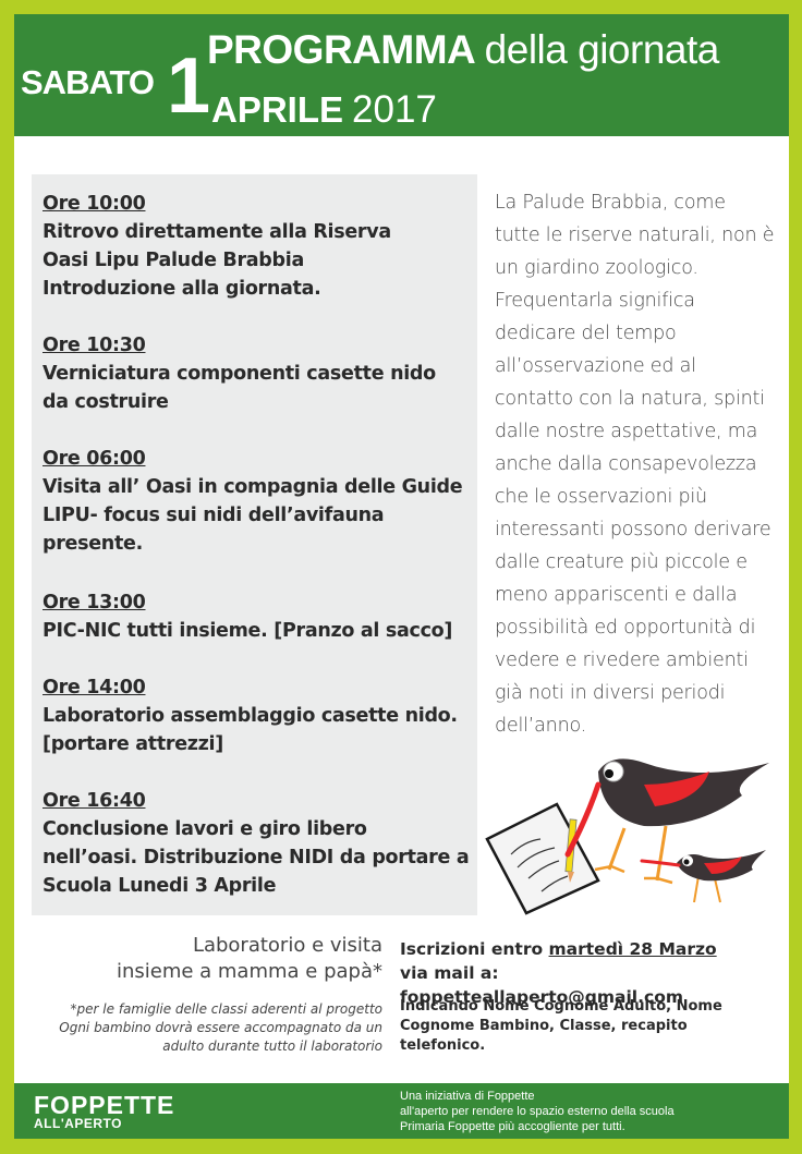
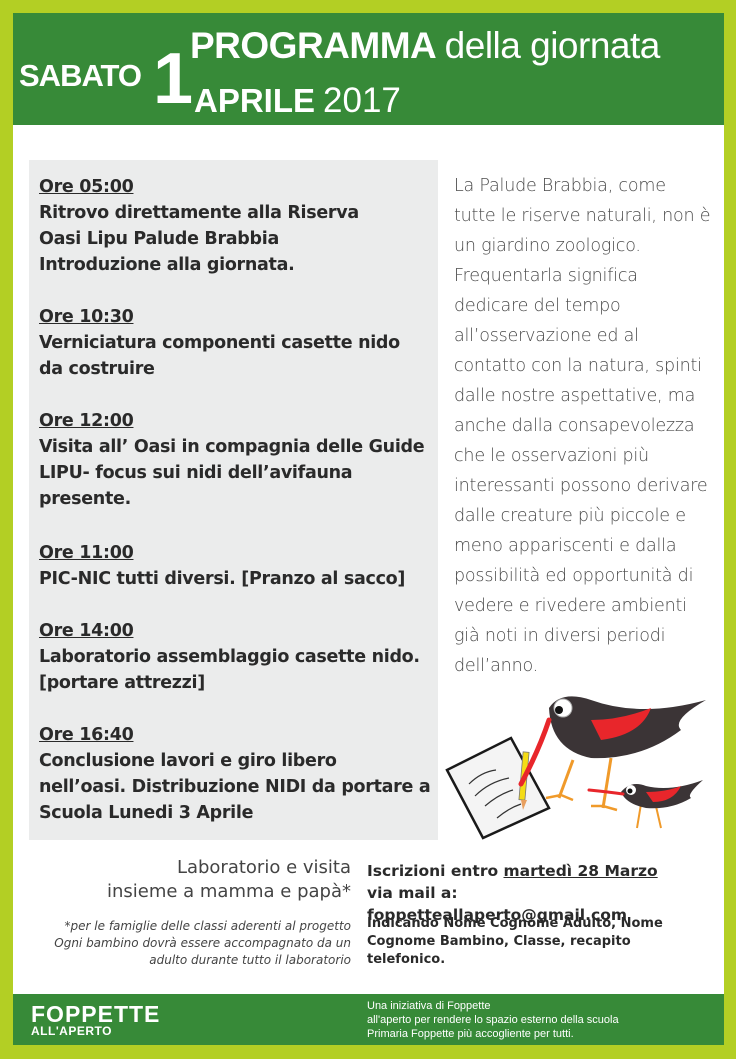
  SABATO
  1
  PROGRAMMA della giornata
  APRILE 2017
- Ore 10:00
+ Ore 05:00
  Ritrovo direttamente alla Riserva
  Oasi Lipu Palude Brabbia
  Introduzione alla giornata.
  Ore 10:30
  Verniciatura componenti casette nido
  da costruire
- Ore 06:00
+ Ore 12:00
  Visita all’ Oasi in compagnia delle Guide
  LIPU- focus sui nidi dell’avifauna
  presente.
- Ore 13:00
+ Ore 11:00
- PIC-NIC tutti insieme. [Pranzo al sacco]
+ PIC-NIC tutti diversi. [Pranzo al sacco]
  Ore 14:00
  Laboratorio assemblaggio casette nido.
  [portare attrezzi]
  Ore 16:40
  Conclusione lavori e giro libero
  nell’oasi. Distribuzione NIDI da portare a
  Scuola Lunedi 3 Aprile
  La Palude Brabbia, come
  tutte le riserve naturali, non è
  un giardino zoologico.
  Frequentarla significa
  dedicare del tempo
  all’osservazione ed al
  contatto con la natura, spinti
  dalle nostre aspettative, ma
  anche dalla consapevolezza
  che le osservazioni più
  interessanti possono derivare
  dalle creature più piccole e
  meno appariscenti e dalla
  possibilità ed opportunità di
  vedere e rivedere ambienti
  già noti in diversi periodi
  dell’anno.
  Laboratorio e visita
  insieme a mamma e papà*
  *per le famiglie delle classi aderenti al progetto
  Ogni bambino dovrà essere accompagnato da un
  adulto durante tutto il laboratorio
  Iscrizioni entro martedì 28 Marzo
  via mail a: foppetteallaperto@gmail.com
  Indicando Nome Cognome Adulto, Nome
  Cognome Bambino, Classe, recapito
  telefonico.
  FOPPETTE
  ALL'APERTO
  Una iniziativa di Foppette
  all'aperto per rendere lo spazio esterno della scuola
  Primaria Foppette più accogliente per tutti.
